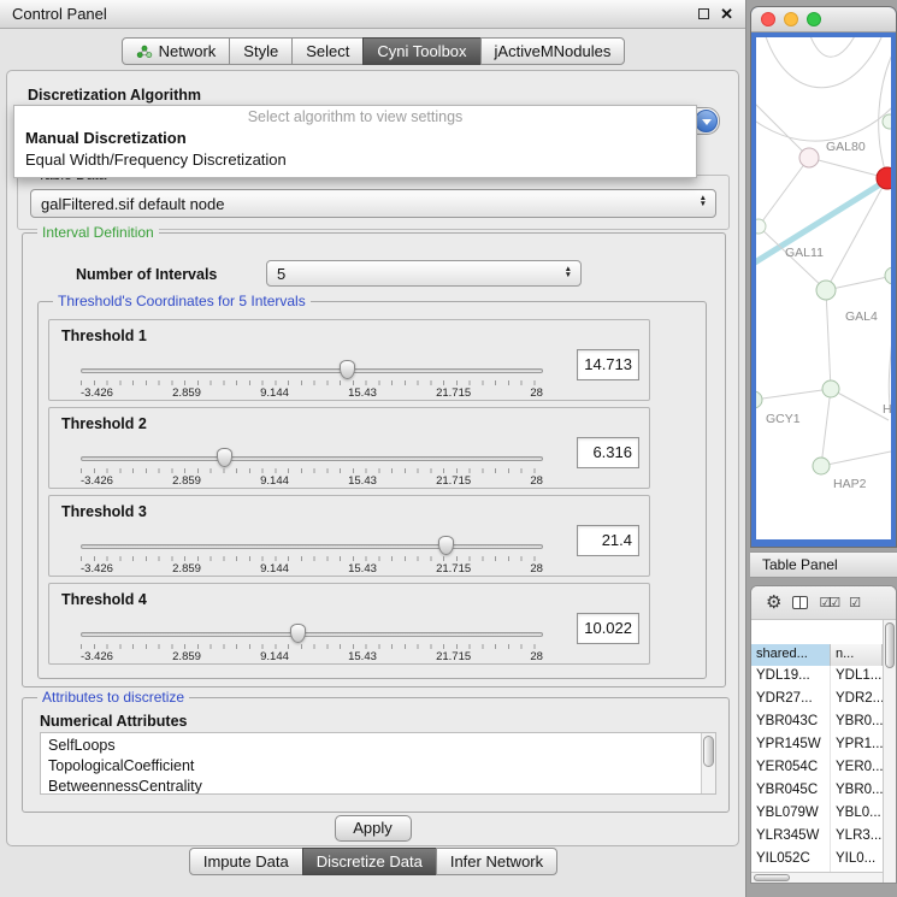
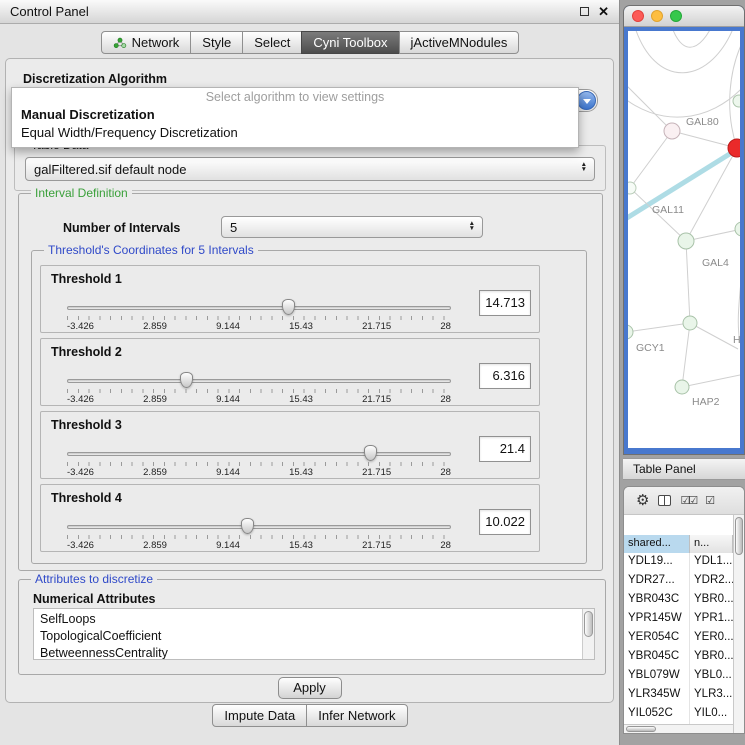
  Control Panel
  ✕
  Network
  Style
  Select
  Cyni Toolbox
  jActiveMNodules
  Discretization Algorithm
  Select algorithm to view settings
  Manual Discretization
  Equal Width/Frequency Discretization
  galFiltered.sif default node
  Interval Definition
  Number of Intervals
  5
  Threshold's Coordinates for 5 Intervals
  Threshold 1
  -3.426
  2.859
  9.144
  15.43
  21.715
  28
  14.713
  Threshold 2
  -3.426
  2.859
  9.144
  15.43
  21.715
  28
  6.316
  Threshold 3
  -3.426
  2.859
  9.144
  15.43
  21.715
  28
  21.4
  Threshold 4
  -3.426
  2.859
  9.144
  15.43
  21.715
  28
  10.022
  Attributes to discretize
  Numerical Attributes
  SelfLoops
  TopologicalCoefficient
  BetweennessCentrality
  Apply
  Impute Data
- Discretize Data
  Infer Network
  GAL80
  GAL11
  GAL4
  GCY1
  HAP2
  H
  Table Panel
  ⚙
  ☑☑
  ☑
  shared...
  n...
  YDL19...
  YDL1...
  YDR27...
  YDR2..
  YBR043C
  YBR0..
  YPR145W
  YPR1..
  YER054C
  YER0..
  YBR045C
  YBR0..
  YBL079W
  YBL0...
  YLR345W
  YLR3...
  YIL052C
  YIL0...
